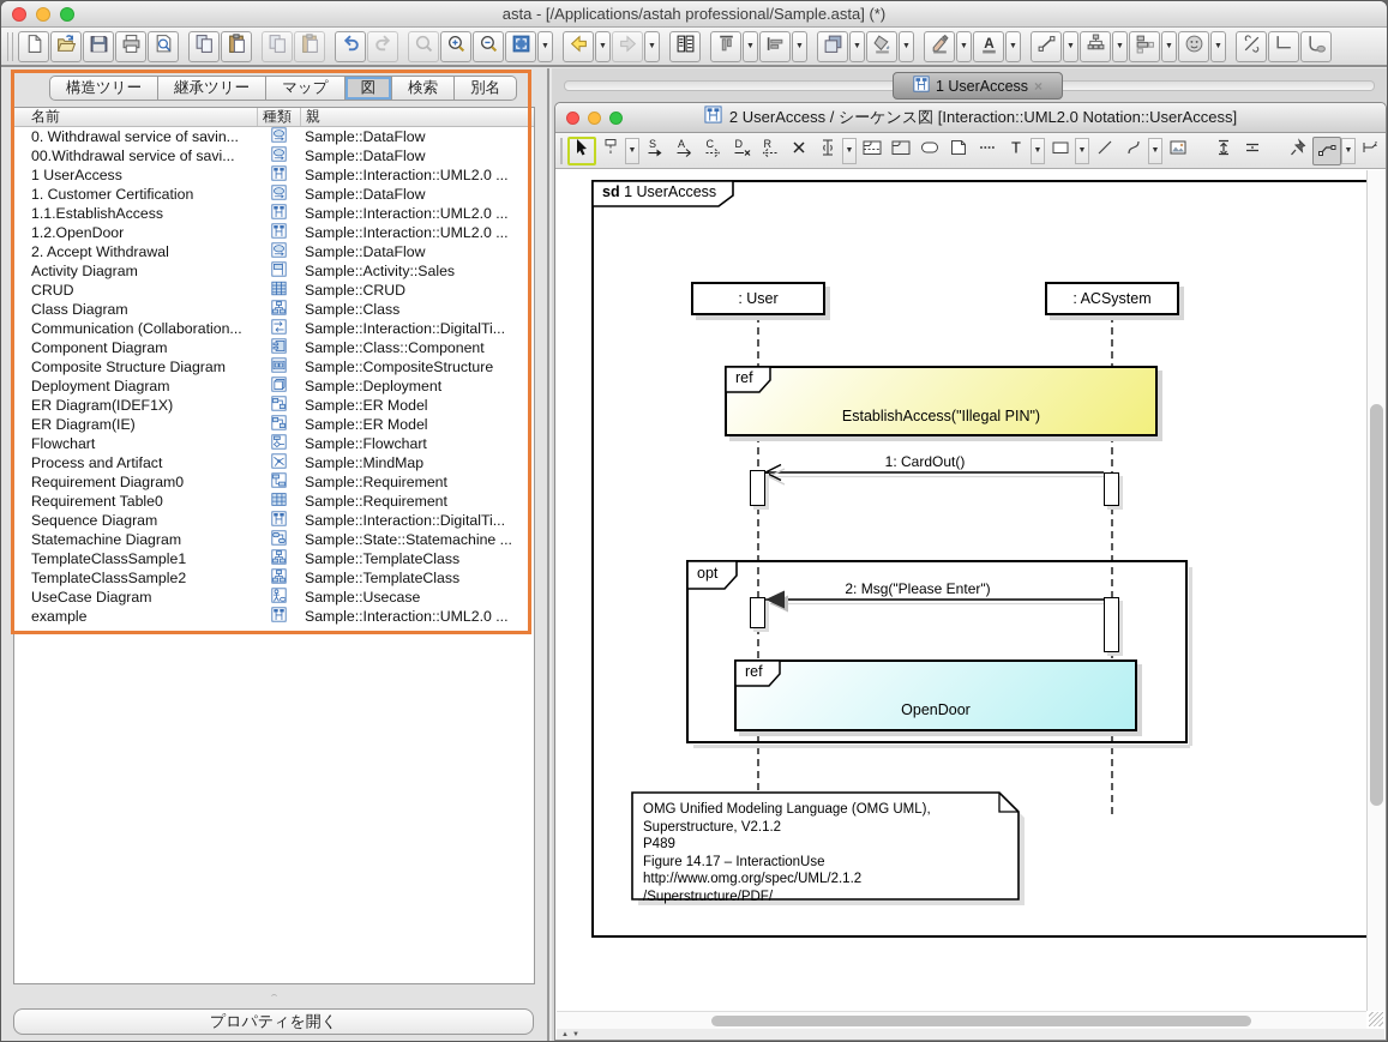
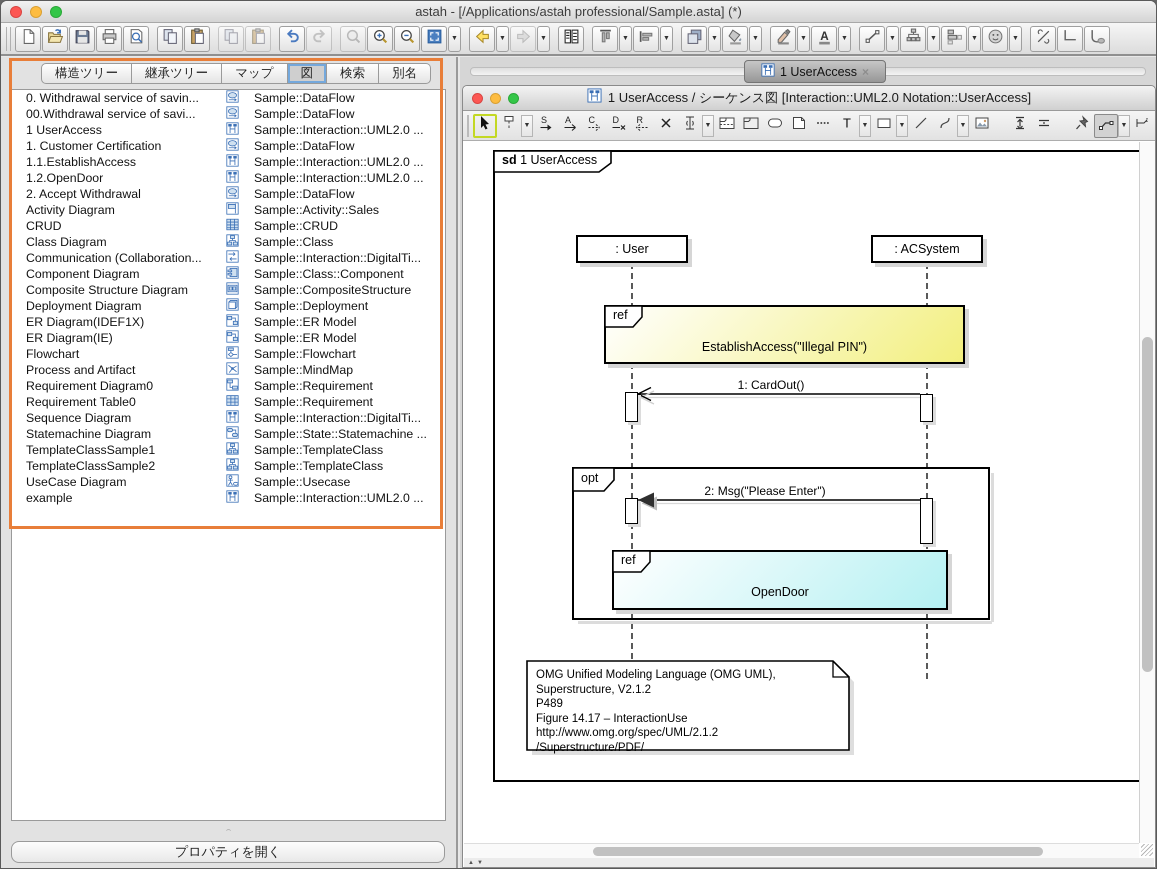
- asta - [/Applications/astah professional/Sample.asta] (*)
+ astah - [/Applications/astah professional/Sample.asta] (*)
  A
  構造ツリー
  継承ツリー
  マップ
  図
  検索
  別名
- 名前
- 種類
- 親
  0. Withdrawal service of savin...
  Sample::DataFlow
  00.Withdrawal service of savi...
  Sample::DataFlow
  1 UserAccess
  Sample::Interaction::UML2.0 ...
  1. Customer Certification
  Sample::DataFlow
  1.1.EstablishAccess
  Sample::Interaction::UML2.0 ...
  1.2.OpenDoor
  Sample::Interaction::UML2.0 ...
  2. Accept Withdrawal
  Sample::DataFlow
  Activity Diagram
  Sample::Activity::Sales
  CRUD
  Sample::CRUD
  Class Diagram
  Sample::Class
  Communication (Collaboration...
  Sample::Interaction::DigitalTi...
  Component Diagram
  Sample::Class::Component
  Composite Structure Diagram
  Sample::CompositeStructure
  Deployment Diagram
  Sample::Deployment
  ER Diagram(IDEF1X)
  Sample::ER Model
  ER Diagram(IE)
  Sample::ER Model
  Flowchart
  Sample::Flowchart
  Process and Artifact
  Sample::MindMap
  Requirement Diagram0
  Sample::Requirement
  Requirement Table0
  Sample::Requirement
  Sequence Diagram
  Sample::Interaction::DigitalTi...
  Statemachine Diagram
  Sample::State::Statemachine ...
  TemplateClassSample1
  Sample::TemplateClass
  TemplateClassSample2
  Sample::TemplateClass
  UseCase Diagram
  Sample::Usecase
  example
  Sample::Interaction::UML2.0 ...
  ⌢
  プロパティを開く
  1 UserAccess
  ×
- 2 UserAccess / シーケンス図 [Interaction::UML2.0 Notation::UserAccess]
+ 1 UserAccess / シーケンス図 [Interaction::UML2.0 Notation::UserAccess]
  S
  A
  C
  D
  R
  T
  sd 1 UserAccess
  : User
  : ACSystem
  EstablishAccess("Illegal PIN")
  ref
  1: CardOut()
  opt
  2: Msg("Please Enter")
  OpenDoor
  ref
  OMG Unified Modeling Language (OMG UML),
  Superstructure, V2.1.2
  P489
  Figure 14.17 – InteractionUse
  http://www.omg.org/spec/UML/2.1.2
  /Superstructure/PDF/
